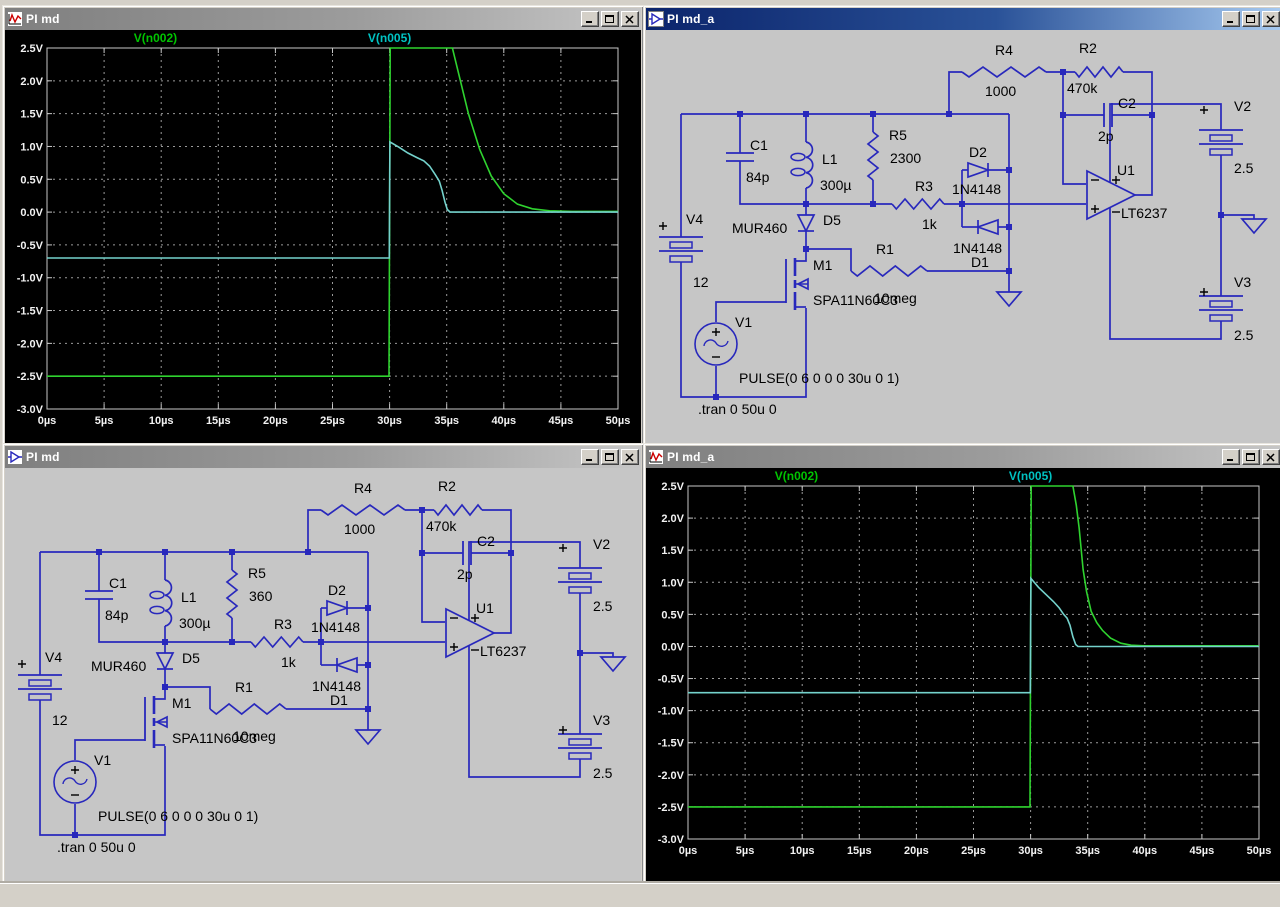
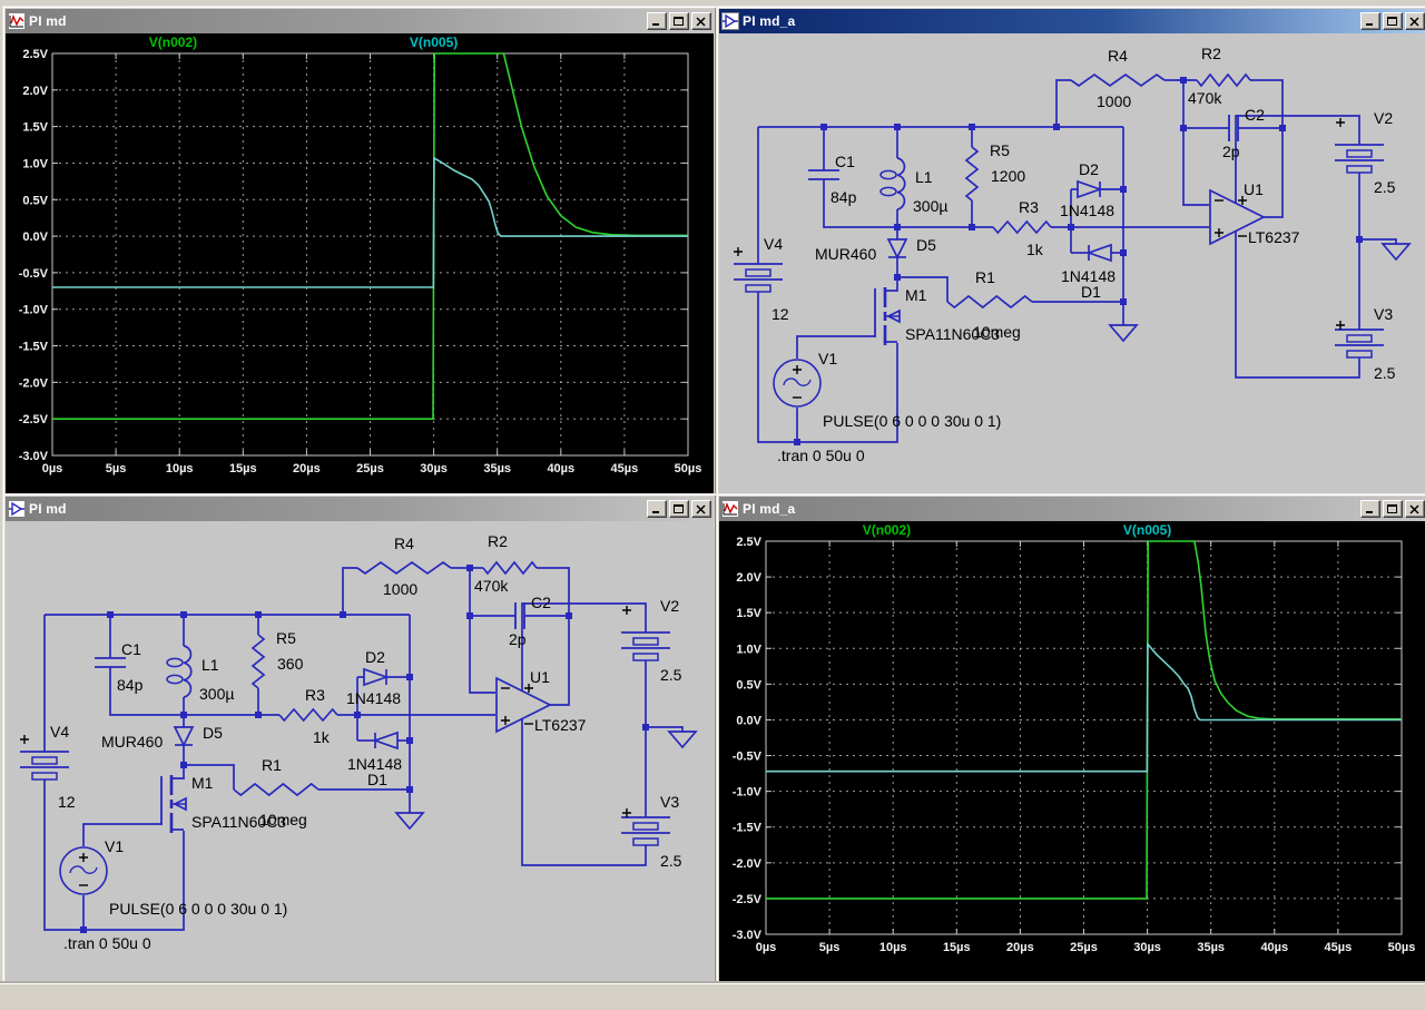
  PI md
  0µs
  5µs
  10µs
  15µs
  20µs
  25µs
  30µs
  35µs
  40µs
  45µs
  50µs
  2.5V
  2.0V
  1.5V
  1.0V
  0.5V
  0.0V
  -0.5V
  -1.0V
  -1.5V
  -2.0V
  -2.5V
  -3.0V
  V(n002)
  V(n005)
  PI md_a
  C1
  84p
  L1
  300µ
  R5
- 2300
+ 1200
  R3
  1k
  R4
  1000
  R2
  470k
  C2
  2p
  D2
  1N4148
  1N4148
  D1
  D5
  MUR460
  M1
  SPA11N60C3
  R1
  10meg
  V4
  12
  V1
  PULSE(0 6 0 0 0 30u 0 1)
  U1
  LT6237
  V2
  2.5
  V3
  2.5
  .tran 0 50u 0
  PI md
  C1
  84p
  L1
  300µ
  R5
  360
  R3
  1k
  R4
  1000
  R2
  470k
  C2
  2p
  D2
  1N4148
  1N4148
  D1
  D5
  MUR460
  M1
  SPA11N60C3
  R1
  10meg
  V4
  12
  V1
  PULSE(0 6 0 0 0 30u 0 1)
  U1
  LT6237
  V2
  2.5
  V3
  2.5
  .tran 0 50u 0
  PI md_a
  0µs
  5µs
  10µs
  15µs
  20µs
  25µs
  30µs
  35µs
  40µs
  45µs
  50µs
  2.5V
  2.0V
  1.5V
  1.0V
  0.5V
  0.0V
  -0.5V
  -1.0V
  -1.5V
  -2.0V
  -2.5V
  -3.0V
  V(n002)
  V(n005)
